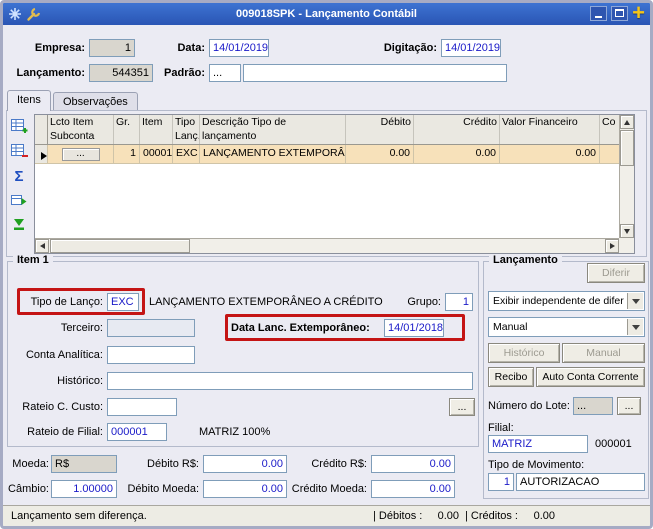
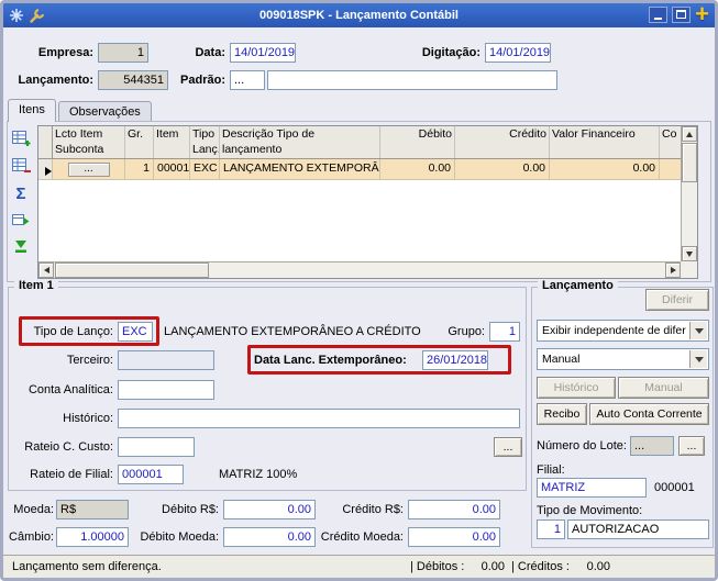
  009018SPK - Lançamento Contábil
  +
  Empresa:
  1
  Data:
  14/01/2019
  Digitação:
  14/01/2019
  Lançamento:
  544351
  Padrão:
  ...
  Itens
  Observações
  Σ
  Lcto Item
  Subconta
  Gr.
  Item
  Tipo
  Lanç.
  Descrição Tipo de lançamento
  Débito
  Crédito
  Valor Financeiro
  Co
  ...
  1
  00001
  EXC
  LANÇAMENTO EXTEMPORÂ
  0.00
  0.00
  0.00
  Item 1
  Tipo de Lanço:
  EXC
  LANÇAMENTO EXTEMPORÂNEO A CRÉDITO
  Grupo:
  1
  Terceiro:
  Data Lanc. Extemporâneo:
- 14/01/2018
+ 26/01/2018
  Conta Analítica:
  Histórico:
  Rateio C. Custo:
  ...
  Rateio de Filial:
  000001
  MATRIZ 100%
  Moeda:
  R$
  Débito R$:
  0.00
  Crédito R$:
  0.00
  Câmbio:
  1.00000
  Débito Moeda:
  0.00
  Crédito Moeda:
  0.00
  Lançamento
  Diferir
  Exibir independente de difer
  Manual
  Histórico
  Manual
  Recibo
  Auto Conta Corrente
  Número do Lote:
  ...
  ...
  Filial:
  MATRIZ
  000001
  Tipo de Movimento:
  1
  AUTORIZACAO
  Lançamento sem diferença.
  | Débitos :
  0.00
  | Créditos :
  0.00
